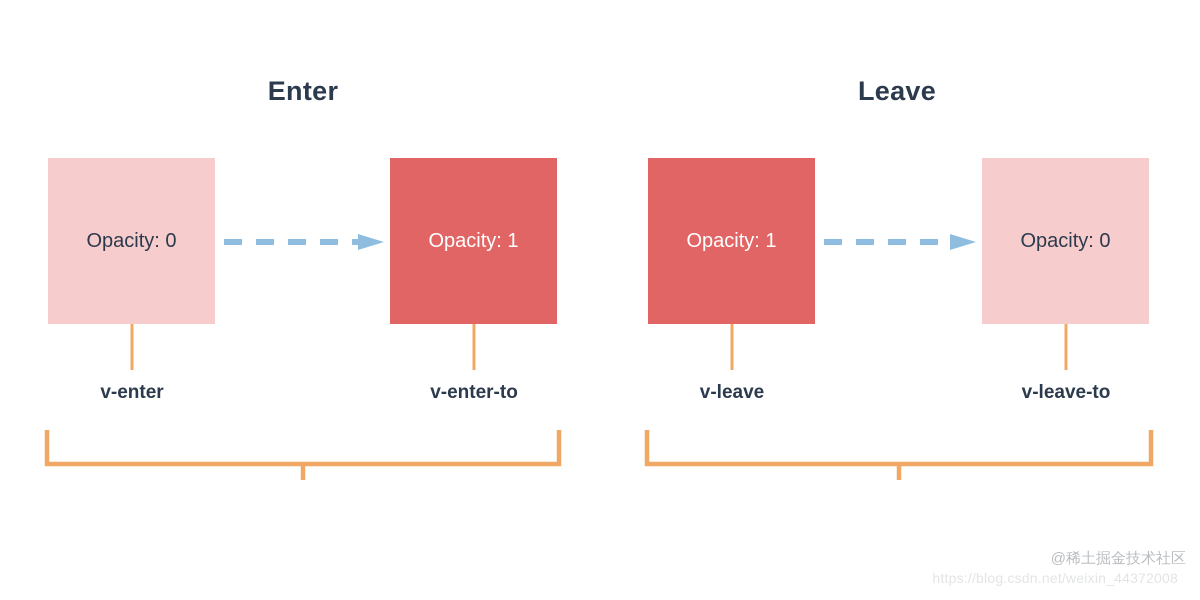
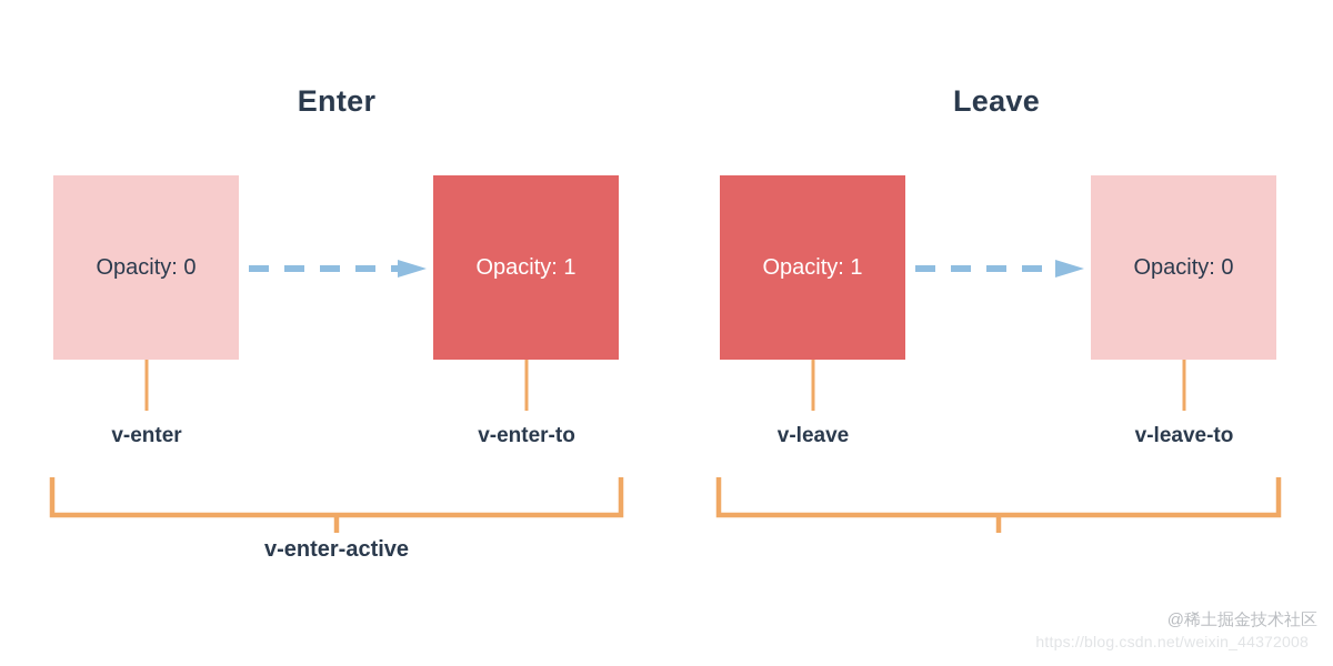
  Enter
  Leave
  Opacity: 0
  Opacity: 1
  Opacity: 1
  Opacity: 0
  v-enter
  v-enter-to
  v-leave
  v-leave-to
+ v-enter-active
  @稀土掘金技术社区
  https://blog.csdn.net/weixin_44372008
